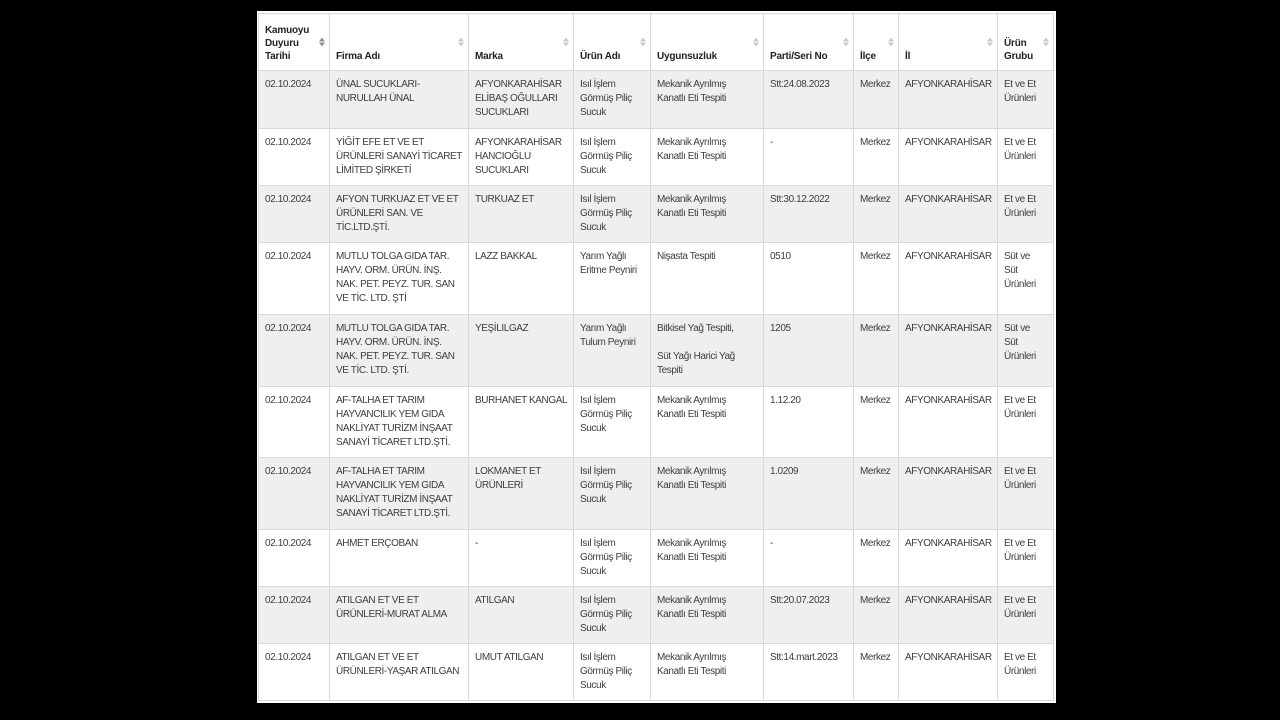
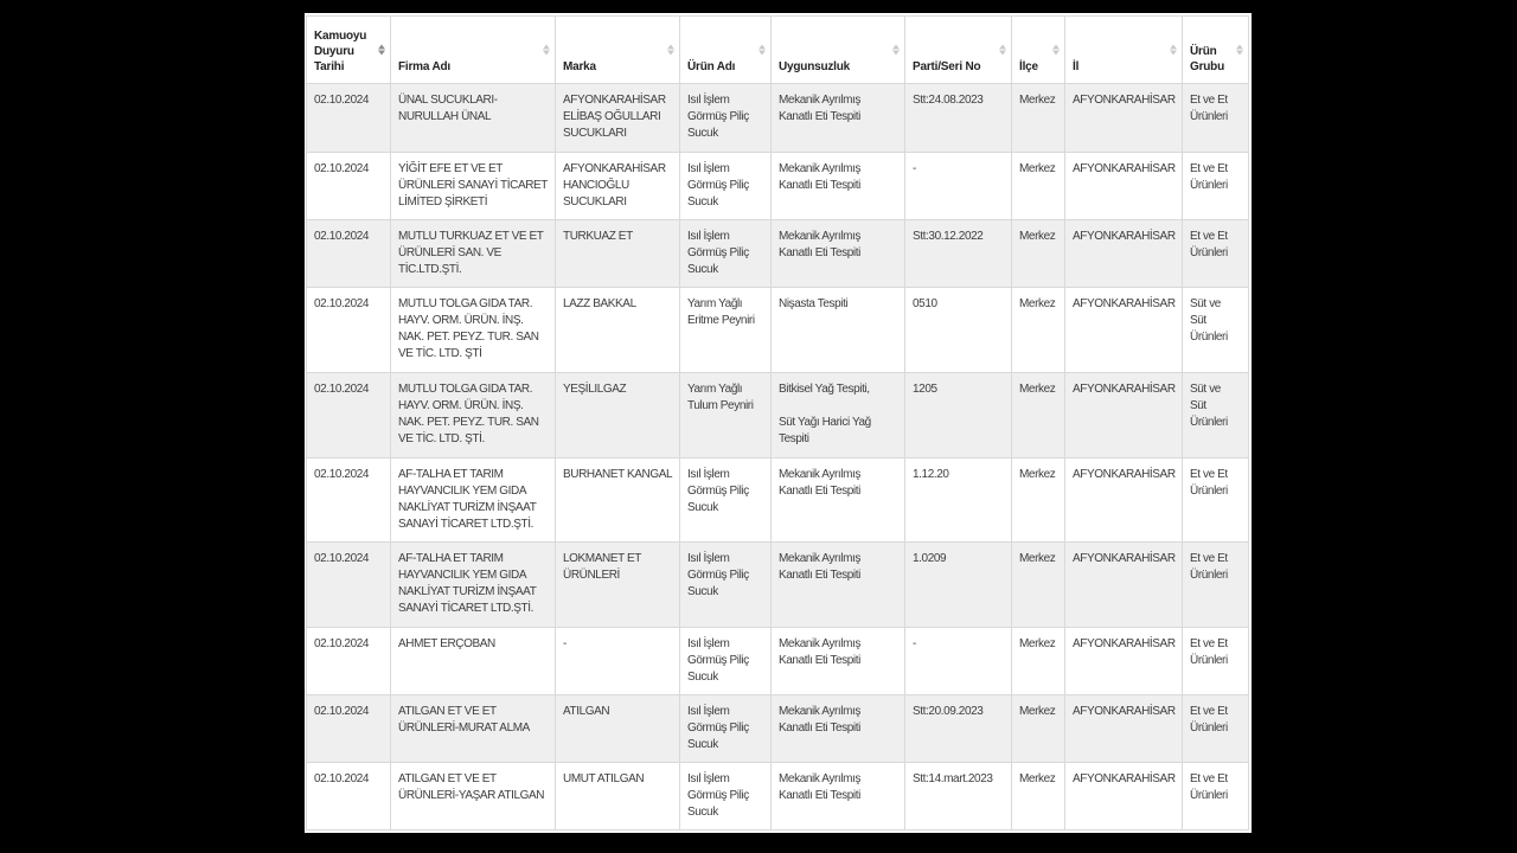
  Kamuoyu Duyuru Tarihi	Firma Adı	Marka	Ürün Adı	Uygunsuzluk	Parti/Seri No	İlçe	İl	Ürün Grubu
  02.10.2024	ÜNAL SUCUKLARI- NURULLAH ÜNAL	AFYONKARAHİSAR ELİBAŞ OĞULLARI SUCUKLARI	Isıl İşlem Görmüş Piliç Sucuk	Mekanik Ayrılmış Kanatlı Eti Tespiti	Stt:24.08.2023	Merkez	AFYONKARAHİSAR	Et ve Et Ürünleri
  02.10.2024	YİĞİT EFE ET VE ET ÜRÜNLERİ SANAYİ TİCARET LİMİTED ŞİRKETİ	AFYONKARAHİSAR HANCIOĞLU SUCUKLARI	Isıl İşlem Görmüş Piliç Sucuk	Mekanik Ayrılmış Kanatlı Eti Tespiti	-	Merkez	AFYONKARAHİSAR	Et ve Et Ürünleri
- 02.10.2024	AFYON TURKUAZ ET VE ET ÜRÜNLERİ SAN. VE TİC.LTD.ŞTİ.	TURKUAZ ET	Isıl İşlem Görmüş Piliç Sucuk	Mekanik Ayrılmış Kanatlı Eti Tespiti	Stt:30.12.2022	Merkez	AFYONKARAHİSAR	Et ve Et Ürünleri
+ 02.10.2024	MUTLU TURKUAZ ET VE ET ÜRÜNLERİ SAN. VE TİC.LTD.ŞTİ.	TURKUAZ ET	Isıl İşlem Görmüş Piliç Sucuk	Mekanik Ayrılmış Kanatlı Eti Tespiti	Stt:30.12.2022	Merkez	AFYONKARAHİSAR	Et ve Et Ürünleri
  02.10.2024	MUTLU TOLGA GIDA TAR. HAYV. ORM. ÜRÜN. İNŞ. NAK. PET. PEYZ. TUR. SAN VE TİC. LTD. ŞTİ	LAZZ BAKKAL	Yarım Yağlı Eritme Peyniri	Nişasta Tespiti	0510	Merkez	AFYONKARAHİSAR	Süt ve Süt Ürünleri
  02.10.2024	MUTLU TOLGA GIDA TAR. HAYV. ORM. ÜRÜN. İNŞ. NAK. PET. PEYZ. TUR. SAN VE TİC. LTD. ŞTİ.	YEŞİLILGAZ	Yarım Yağlı Tulum Peyniri	Bitkisel Yağ Tespiti, Süt Yağı Harici Yağ Tespiti	1205	Merkez	AFYONKARAHİSAR	Süt ve Süt Ürünleri
  02.10.2024	AF-TALHA ET TARIM HAYVANCILIK YEM GIDA NAKLİYAT TURİZM İNŞAAT SANAYİ TİCARET LTD.ŞTİ.	BURHANET KANGAL	Isıl İşlem Görmüş Piliç Sucuk	Mekanik Ayrılmış Kanatlı Eti Tespiti	1.12.20	Merkez	AFYONKARAHİSAR	Et ve Et Ürünleri
  02.10.2024	AF-TALHA ET TARIM HAYVANCILIK YEM GIDA NAKLİYAT TURİZM İNŞAAT SANAYİ TİCARET LTD.ŞTİ.	LOKMANET ET ÜRÜNLERİ	Isıl İşlem Görmüş Piliç Sucuk	Mekanik Ayrılmış Kanatlı Eti Tespiti	1.0209	Merkez	AFYONKARAHİSAR	Et ve Et Ürünleri
  02.10.2024	AHMET ERÇOBAN	-	Isıl İşlem Görmüş Piliç Sucuk	Mekanik Ayrılmış Kanatlı Eti Tespiti	-	Merkez	AFYONKARAHİSAR	Et ve Et Ürünleri
- 02.10.2024	ATILGAN ET VE ET ÜRÜNLERİ-MURAT ALMA	ATILGAN	Isıl İşlem Görmüş Piliç Sucuk	Mekanik Ayrılmış Kanatlı Eti Tespiti	Stt:20.07.2023	Merkez	AFYONKARAHİSAR	Et ve Et Ürünleri
+ 02.10.2024	ATILGAN ET VE ET ÜRÜNLERİ-MURAT ALMA	ATILGAN	Isıl İşlem Görmüş Piliç Sucuk	Mekanik Ayrılmış Kanatlı Eti Tespiti	Stt:20.09.2023	Merkez	AFYONKARAHİSAR	Et ve Et Ürünleri
  02.10.2024	ATILGAN ET VE ET ÜRÜNLERİ-YAŞAR ATILGAN	UMUT ATILGAN	Isıl İşlem Görmüş Piliç Sucuk	Mekanik Ayrılmış Kanatlı Eti Tespiti	Stt:14.mart.2023	Merkez	AFYONKARAHİSAR	Et ve Et Ürünleri
